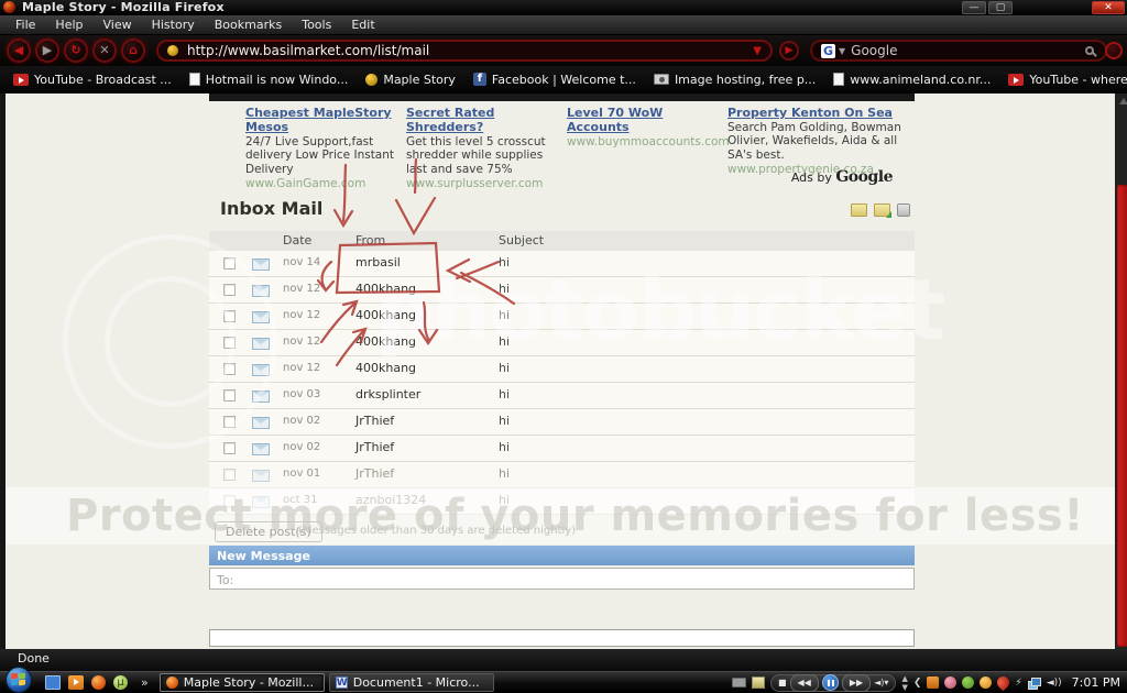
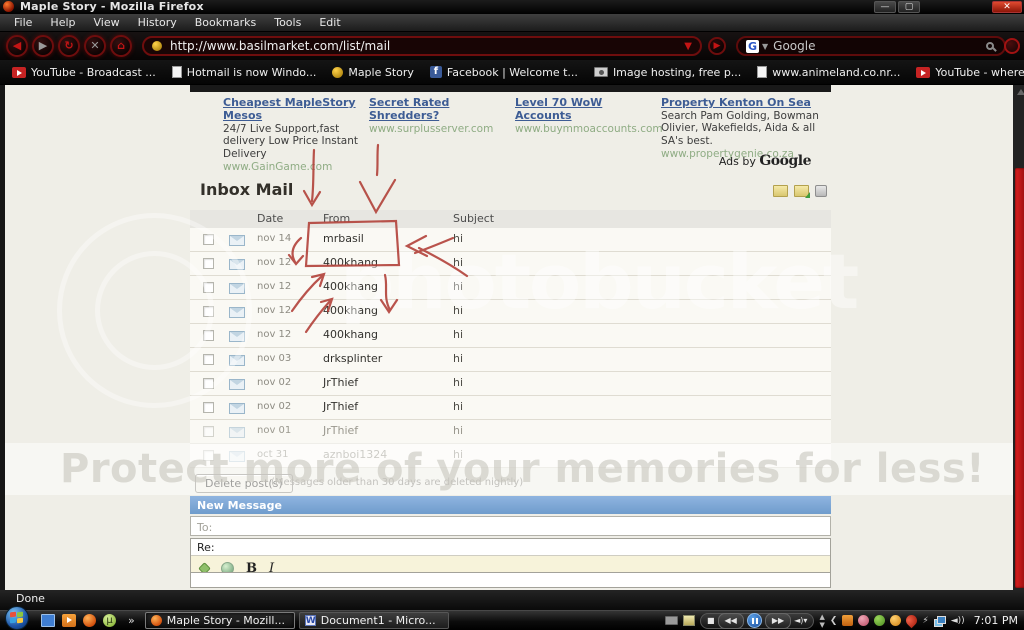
  Maple Story - Mozilla Firefox
  —
  ▢
  ✕
  File
  Help
  View
  History
  Bookmarks
  Tools
  Edit
  ◀
  ▶
  ↻
  ✕
  ⌂
  http://www.basilmarket.com/list/mail
  ▼
  ▶
  G
  ▼
  Google
  YouTube - Broadcast ...
  Hotmail is now Windo...
  Maple Story
  f
  Facebook | Welcome t...
  Image hosting, free p...
  www.animeland.co.nr...
  Cheapest MapleStory Mesos
  24/7 Live Support,fast delivery Low Price Instant Delivery
  www.GainGame.om
  Secret Rated Shredders?
- Get this level 5 crosscut shredder while supplies last and save 75%
  www.surplusserver.com
  Level 70 WoW Accounts
  www.buymmoaccounts.co
  Property Kenton On Sea
  Search Pam Golding, Bowman Olivier, Wakefields, Aida & all SA's best.
  www.propertygenie.co.za
  Ads by Google
  Inbox Mail
  Date
  From
  Subject
  nov 14
  mrbasil
  hi
  nov 12
  400khang
  hi
  nov 12
  400khang
  hi
  nov 12
  400khang
  hi
  nov 12
  400khang
  hi
  nov 03
  drksplinter
  hi
  nov 02
  JrThief
  hi
  nov 02
  JrThief
  hi
  nov 01
  JrThief
  hi
  oct 31
  aznboi1324
  hi
  Delete post(s)
  (Messages older than 30 days are deleted nightly)
  New Message
  To:
+ Re:
+ B
+ I
  photobucket
  Protect more of your memories for less!
  Done
  µ
  »
  Maple Story - Mozill...
  W
  Document1 - Micro...
  ■
  ◀◀
  ▶▶
  ◄)▾
  ▲
  ▼
  ❮
  ⚡
  ◄))
  7:01 PM
